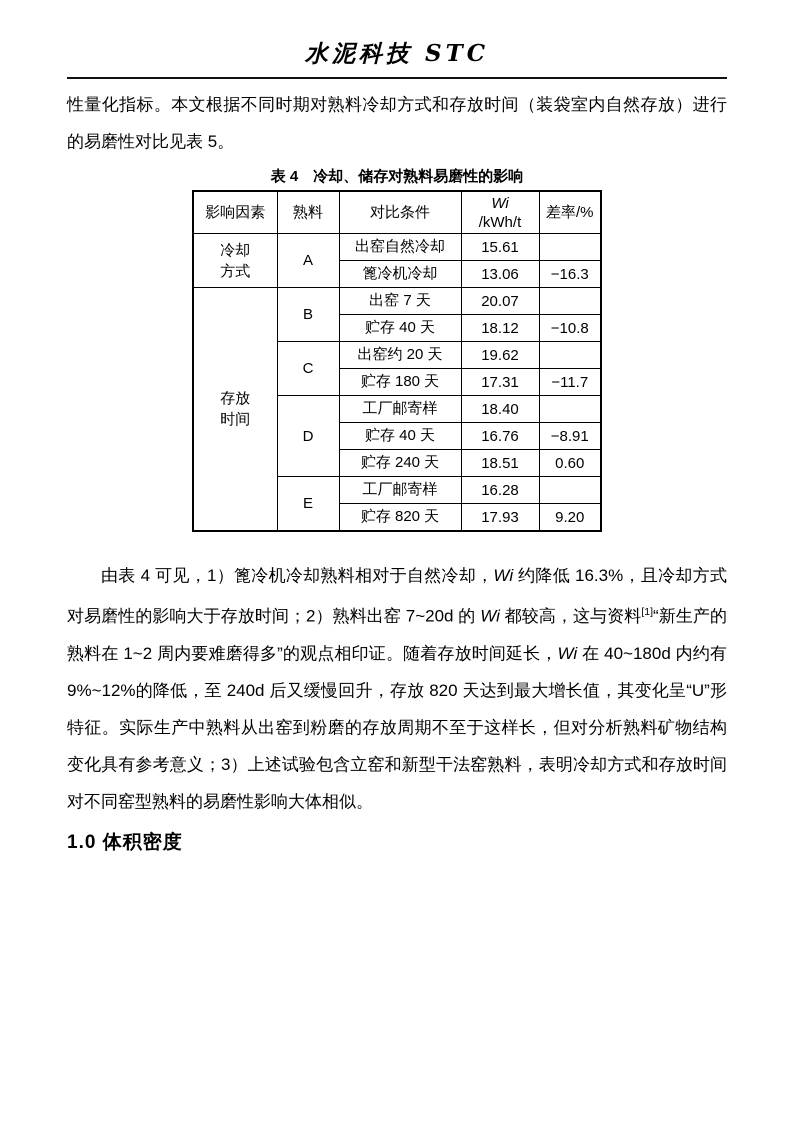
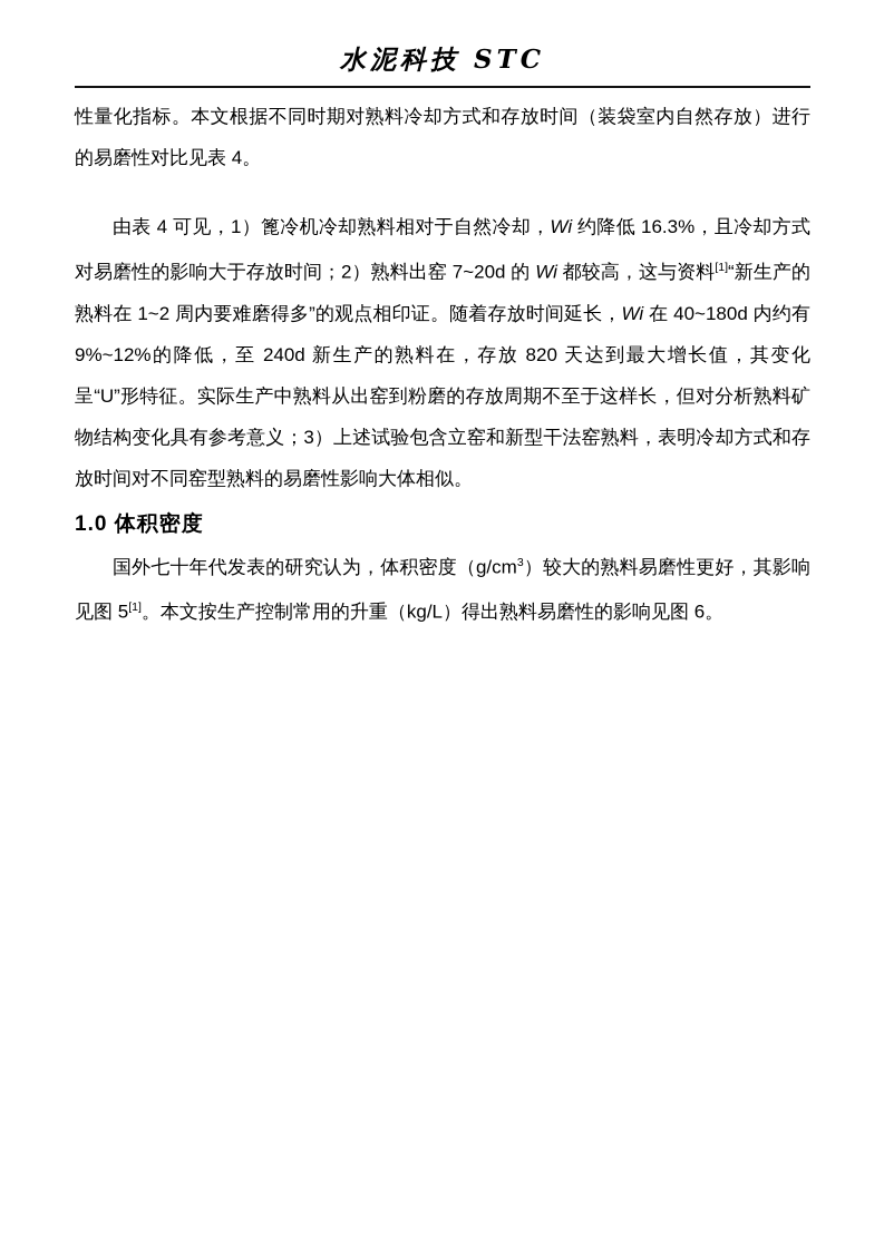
  水泥科技 STC
- 性量化指标。本文根据不同时期对熟料冷却方式和存放时间（装袋室内自然存放）进行的易磨性对比见表 5。
+ 性量化指标。本文根据不同时期对熟料冷却方式和存放时间（装袋室内自然存放）进行的易磨性对比见表 4。
- 表 4 冷却、储存对熟料易磨性的影响
- 影响因素	熟料	对比条件	Wi/kWh/t	差率/%
- 冷却 方式	A	出窑自然冷却	15.61
- 篦冷机冷却	13.06	−16.3
- 存放 时间	B	出窑 7 天	20.07
- 贮存 40 天	18.12	−10.8
- C	出窑约 20 天	19.62
- 贮存 180 天	17.31	−11.7
- D	工厂邮寄样	18.40
- 贮存 40 天	16.76	−8.91
- 贮存 240 天	18.51	0.60
- E	工厂邮寄样	16.28
- 贮存 820 天	17.93	9.20
- 由表 4 可见，1）篦冷机冷却熟料相对于自然冷却，Wi 约降低 16.3%，且冷却方式对易磨性的影响大于存放时间；2）熟料出窑 7~20d 的 Wi 都较高，这与资料[1]“新生产的熟料在 1~2 周内要难磨得多”的观点相印证。随着存放时间延长，Wi 在 40~180d 内约有 9%~12%的降低，至 240d 后又缓慢回升，存放 820 天达到最大增长值，其变化呈“U”形特征。实际生产中熟料从出窑到粉磨的存放周期不至于这样长，但对分析熟料矿物结构变化具有参考意义；3）上述试验包含立窑和新型干法窑熟料，表明冷却方式和存放时间对不同窑型熟料的易磨性影响大体相似。
+ 由表 4 可见，1）篦冷机冷却熟料相对于自然冷却，Wi 约降低 16.3%，且冷却方式对易磨性的影响大于存放时间；2）熟料出窑 7~20d 的 Wi 都较高，这与资料[1]“新生产的熟料在 1~2 周内要难磨得多”的观点相印证。随着存放时间延长，Wi 在 40~180d 内约有 9%~12%的降低，至 240d 新生产的熟料在，存放 820 天达到最大增长值，其变化呈“U”形特征。实际生产中熟料从出窑到粉磨的存放周期不至于这样长，但对分析熟料矿物结构变化具有参考意义；3）上述试验包含立窑和新型干法窑熟料，表明冷却方式和存放时间对不同窑型熟料的易磨性影响大体相似。
  1.0 体积密度
+ 国外七十年代发表的研究认为，体积密度（g/cm3）较大的熟料易磨性更好，其影响见图 5[1]。本文按生产控制常用的升重（kg/L）得出熟料易磨性的影响见图 6。
